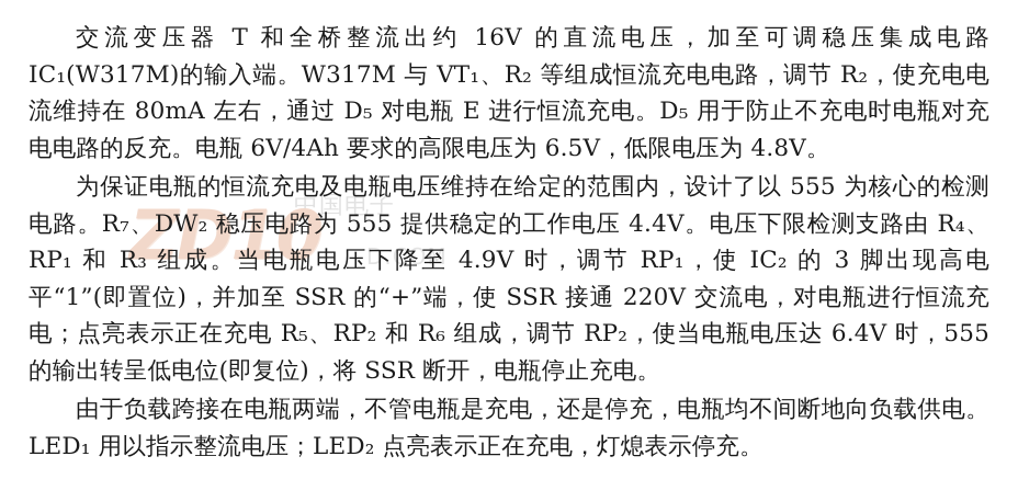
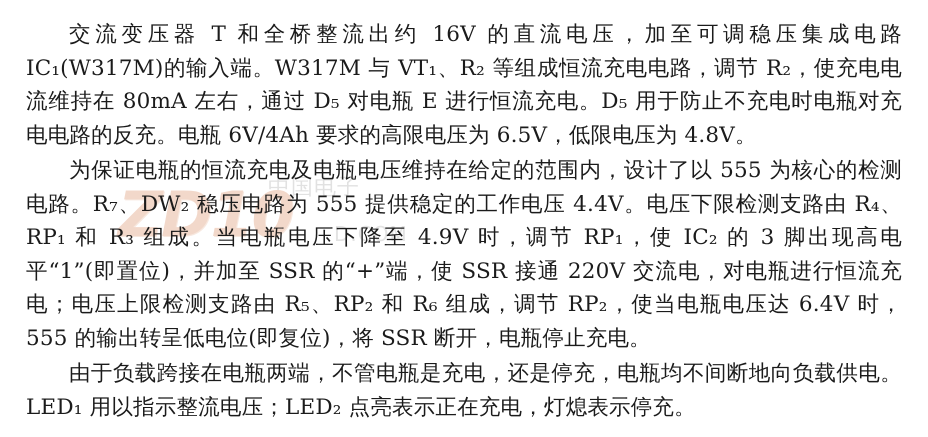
  中国电子
  ZD10
  D.COM
  交流变压器 T 和全桥整流出约 16V 的直流电压，加至可调稳压集成电路 IC₁(W317M)的输入端。W317M 与 VT₁、R₂ 等组成恒流充电电路，调节 R₂，使充电电流维持在 80mA 左右，通过 D₅ 对电瓶 E 进行恒流充电。D₅ 用于防止不充电时电瓶对充电电路的反充。电瓶 6V/4Ah 要求的高限电压为 6.5V，低限电压为 4.8V。
- 为保证电瓶的恒流充电及电瓶电压维持在给定的范围内，设计了以 555 为核心的检测电路。R₇、DW₂ 稳压电路为 555 提供稳定的工作电压 4.4V。电压下限检测支路由 R₄、RP₁ 和 R₃ 组成。当电瓶电压下降至 4.9V 时，调节 RP₁，使 IC₂ 的 3 脚出现高电平“1”(即置位)，并加至 SSR 的“+”端，使 SSR 接通 220V 交流电，对电瓶进行恒流充电；点亮表示正在充电 R₅、RP₂ 和 R₆ 组成，调节 RP₂，使当电瓶电压达 6.4V 时，555 的输出转呈低电位(即复位)，将 SSR 断开，电瓶停止充电。
+ 为保证电瓶的恒流充电及电瓶电压维持在给定的范围内，设计了以 555 为核心的检测电路。R₇、DW₂ 稳压电路为 555 提供稳定的工作电压 4.4V。电压下限检测支路由 R₄、RP₁ 和 R₃ 组成。当电瓶电压下降至 4.9V 时，调节 RP₁，使 IC₂ 的 3 脚出现高电平“1”(即置位)，并加至 SSR 的“+”端，使 SSR 接通 220V 交流电，对电瓶进行恒流充电；电压上限检测支路由 R₅、RP₂ 和 R₆ 组成，调节 RP₂，使当电瓶电压达 6.4V 时，555 的输出转呈低电位(即复位)，将 SSR 断开，电瓶停止充电。
  由于负载跨接在电瓶两端，不管电瓶是充电，还是停充，电瓶均不间断地向负载供电。LED₁ 用以指示整流电压；LED₂ 点亮表示正在充电，灯熄表示停充。
